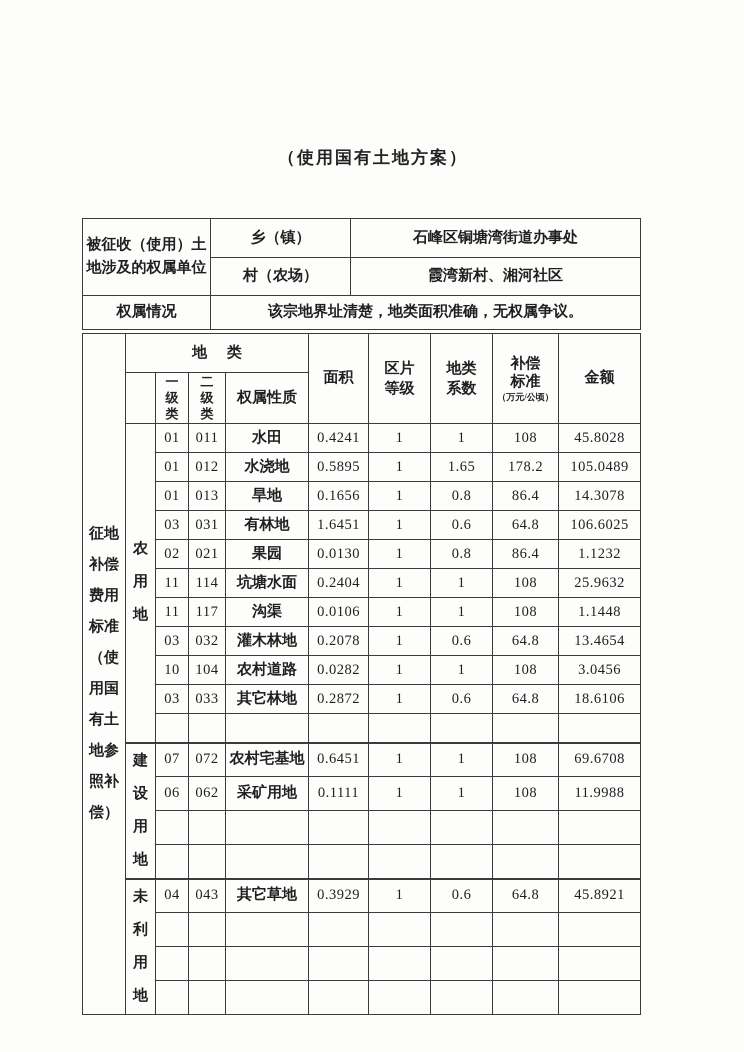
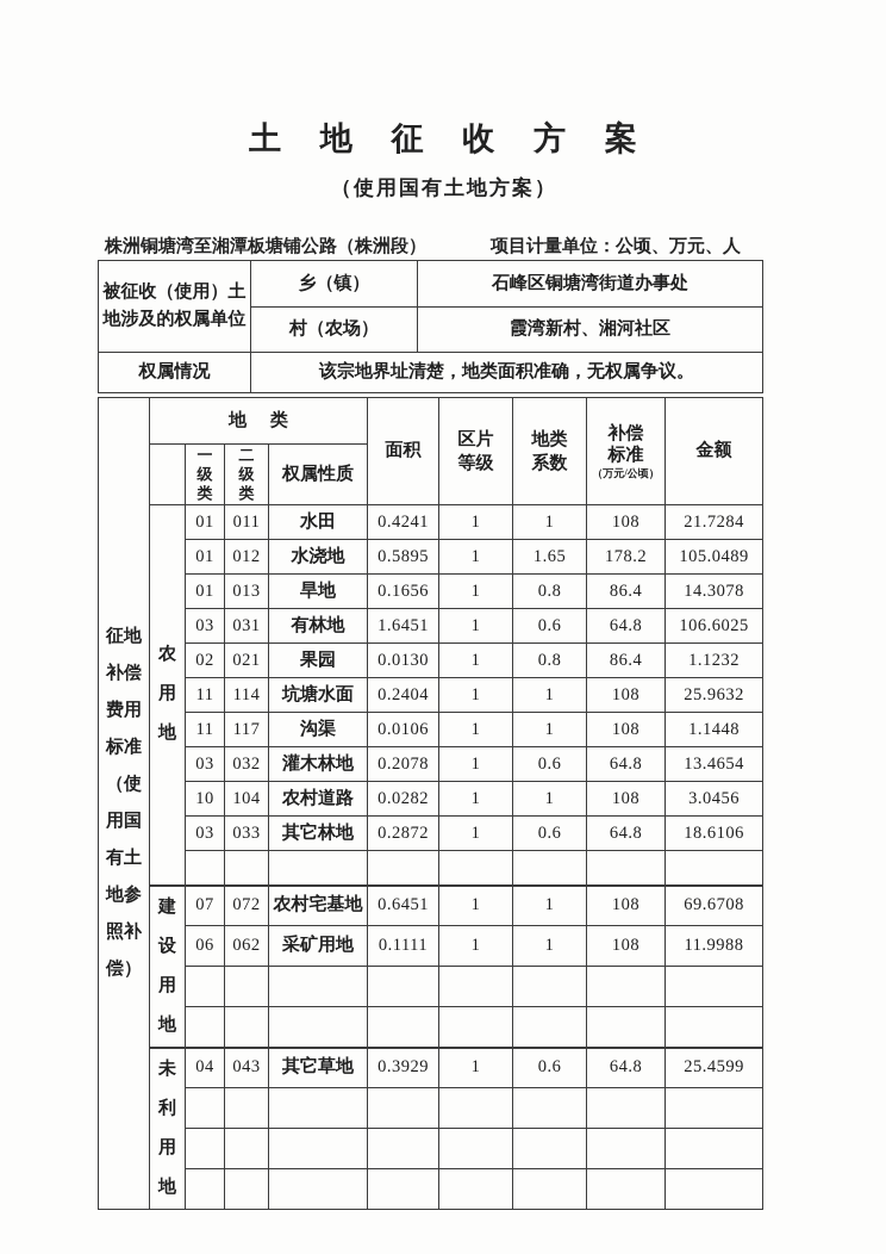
+ 土 地 征 收 方 案
  （使用国有土地方案）
+ 株洲铜塘湾至湘潭板塘铺公路（株洲段）
+ 项目计量单位：公顷、万元、人
  被征收（使用）土 地涉及的权属单位	乡（镇）	石峰区铜塘湾街道办事处
  村（农场）	霞湾新村、湘河社区
  权属情况	该宗地界址清楚，地类面积准确，无权属争议。
  征地 补偿 费用 标准 （使 用国 有土 地参 照补 偿）	地 类	面积	区片 等级	地类 系数	补偿 标准 （万元/公顷）	金额
  	一 级 类	二 级 类	权属性质
- 农 用 地	01	011	水田	0.4241	1	1	108	45.8028
+ 农 用 地	01	011	水田	0.4241	1	1	108	21.7284
  01	012	水浇地	0.5895	1	1.65	178.2	105.0489
  01	013	旱地	0.1656	1	0.8	86.4	14.3078
  03	031	有林地	1.6451	1	0.6	64.8	106.6025
  02	021	果园	0.0130	1	0.8	86.4	1.1232
  11	114	坑塘水面	0.2404	1	1	108	25.9632
  11	117	沟渠	0.0106	1	1	108	1.1448
  03	032	灌木林地	0.2078	1	0.6	64.8	13.4654
  10	104	农村道路	0.0282	1	1	108	3.0456
  03	033	其它林地	0.2872	1	0.6	64.8	18.6106
  建 设 用 地	07	072	农村宅基地	0.6451	1	1	108	69.6708
  06	062	采矿用地	0.1111	1	1	108	11.9988
- 未 利 用 地	04	043	其它草地	0.3929	1	0.6	64.8	45.8921
+ 未 利 用 地	04	043	其它草地	0.3929	1	0.6	64.8	25.4599
